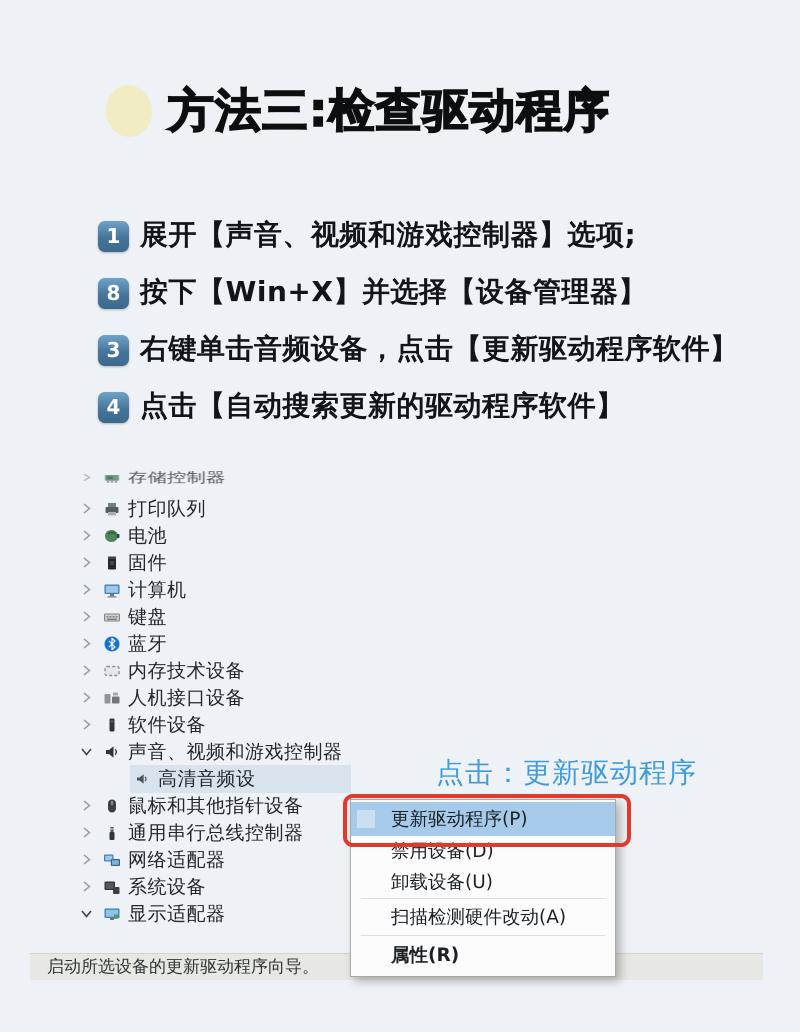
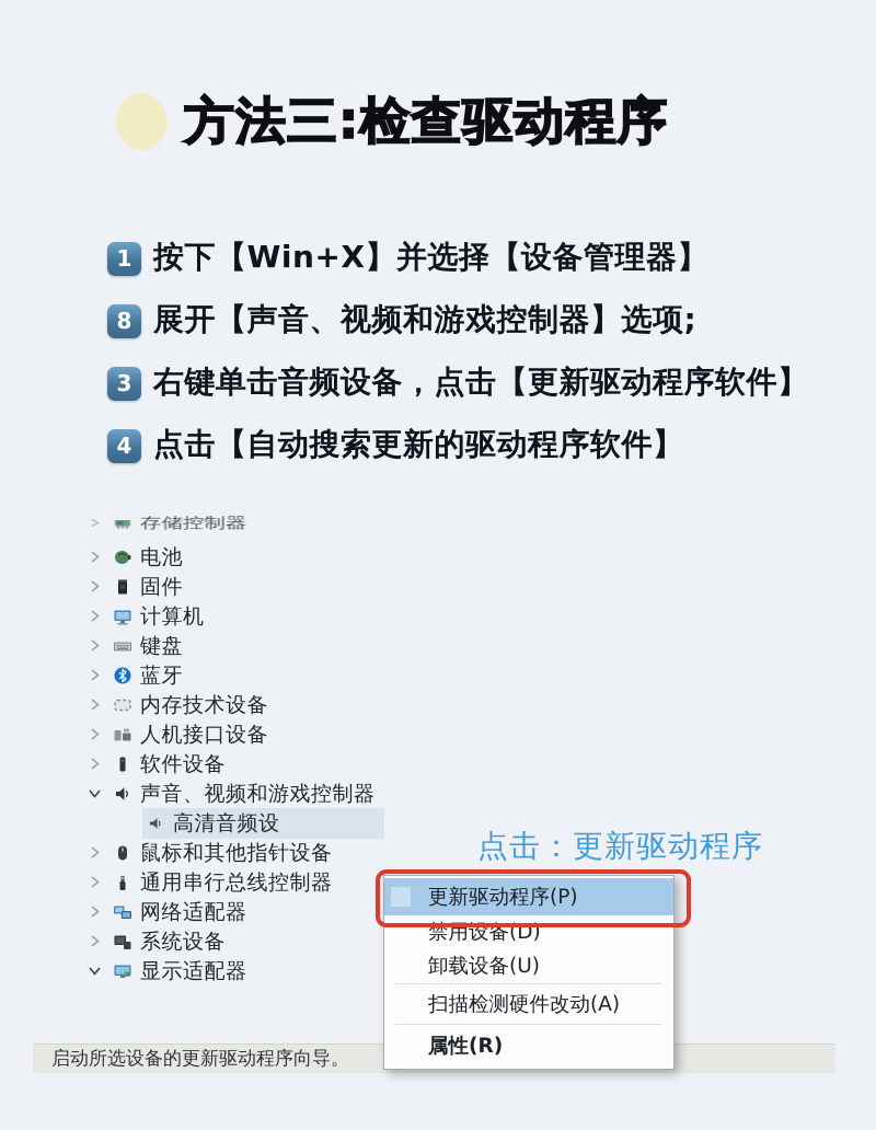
  方法三:检查驱动程序
  1
- 展开【声音、视频和游戏控制器】选项;
+ 按下【Win+X】并选择【设备管理器】
  8
- 按下【Win+X】并选择【设备管理器】
+ 展开【声音、视频和游戏控制器】选项;
  3
  右键单击音频设备，点击【更新驱动程序软件】
  4
  点击【自动搜索更新的驱动程序软件】
  存储控制器
- 打印队列
  电池
  固件
  计算机
  键盘
  蓝牙
  内存技术设备
  人机接口设备
  软件设备
  声音、视频和游戏控制器
  高清音频设
  鼠标和其他指针设备
  通用串行总线控制器
  网络适配器
  系统设备
  显示适配器
  点击：更新驱动程序
  启动所选设备的更新驱动程序向导。
  更新驱动程序(P)
  禁用设备(D)
  卸载设备(U)
  扫描检测硬件改动(A)
  属性(R)
